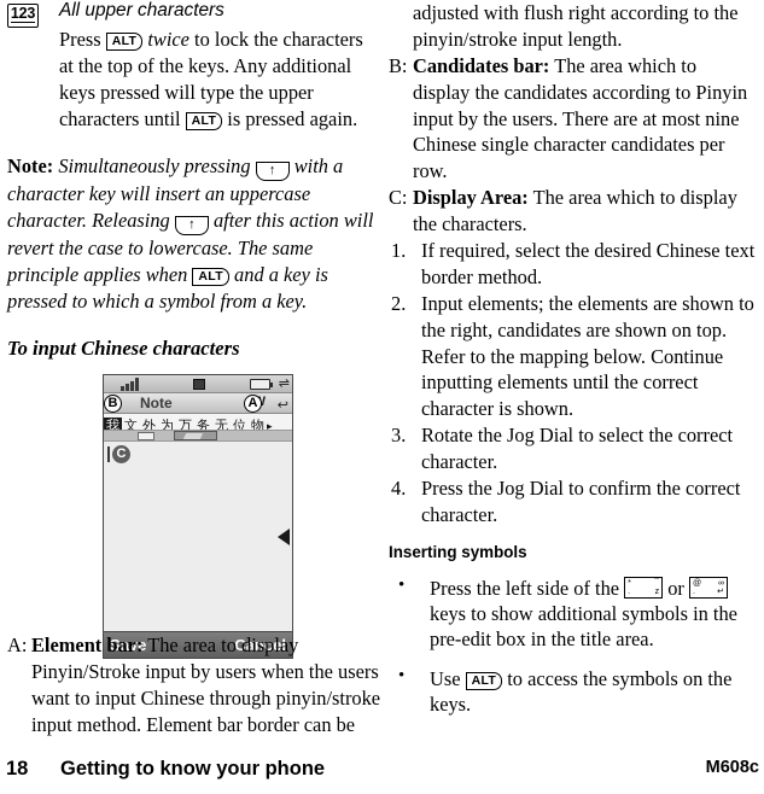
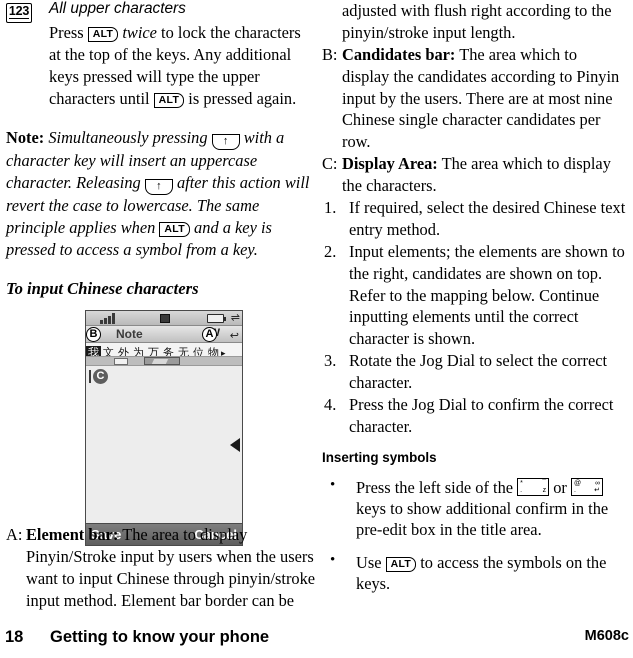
  123
  All upper characters
  Press ALT twice to lock the characters at the top of the keys. Any additional keys pressed will type the upper characters until ALT is pressed again.
- Note: Simultaneously pressing ↑ with a character key will insert an uppercase character. Releasing ↑ after this action will revert the case to lowercase. The same principle applies when ALT and a key is pressed to which a symbol from a key.
+ Note: Simultaneously pressing ↑ with a character key will insert an uppercase character. Releasing ↑ after this action will revert the case to lowercase. The same principle applies when ALT and a key is pressed to access a symbol from a key.
  To input Chinese characters
  ⇌
  Note
  ↩
  我 文 外 为 万 务 无 位 物 ▸
  C
  Save
  Cancel
  A
  B
  A:
  Element bar: The area to display Pinyin/Stroke input by users when the users want to input Chinese through pinyin/stroke input method. Element bar border can be
  adjusted with flush right according to the pinyin/stroke input length.
  B:
  Candidates bar: The area which to display the candidates according to Pinyin input by the users. There are at most nine Chinese single character candidates per row.
  C:
  Display Area: The area which to display the characters.
  1.
- If required, select the desired Chinese text border method.
+ If required, select the desired Chinese text entry method.
  2.
  Input elements; the elements are shown to the right, candidates are shown on top. Refer to the mapping below. Continue inputting elements until the correct character is shown.
  3.
  Rotate the Jog Dial to select the correct character.
  4.
  Press the Jog Dial to confirm the correct character.
  Inserting symbols
  •
  Press the left side of the
  or
- keys to show additional symbols in the pre-edit box in the title area.
+ keys to show additional confirm in the pre-edit box in the title area.
  •
  Use ALT to access the symbols on the keys.
  18
  Getting to know your phone
  M608c
